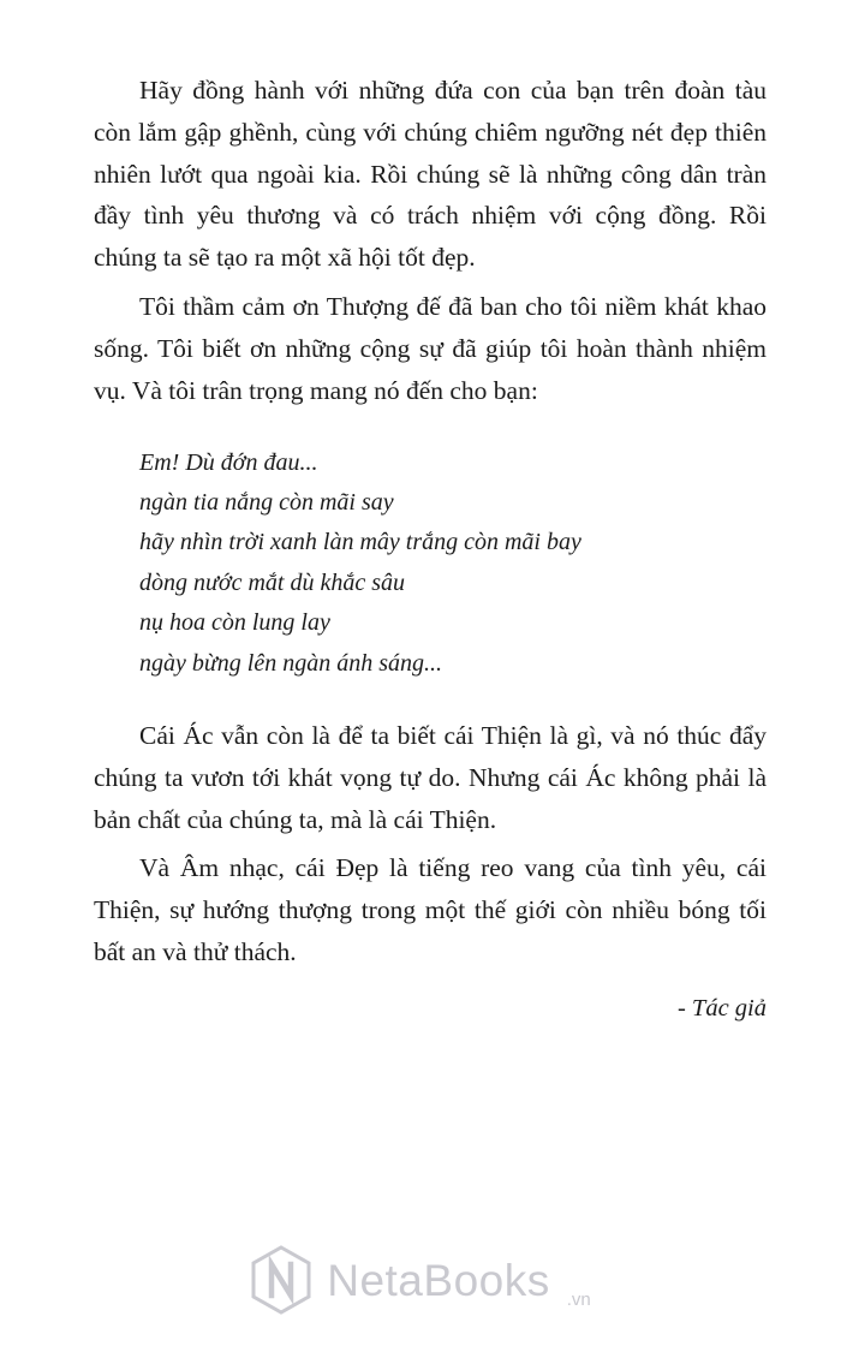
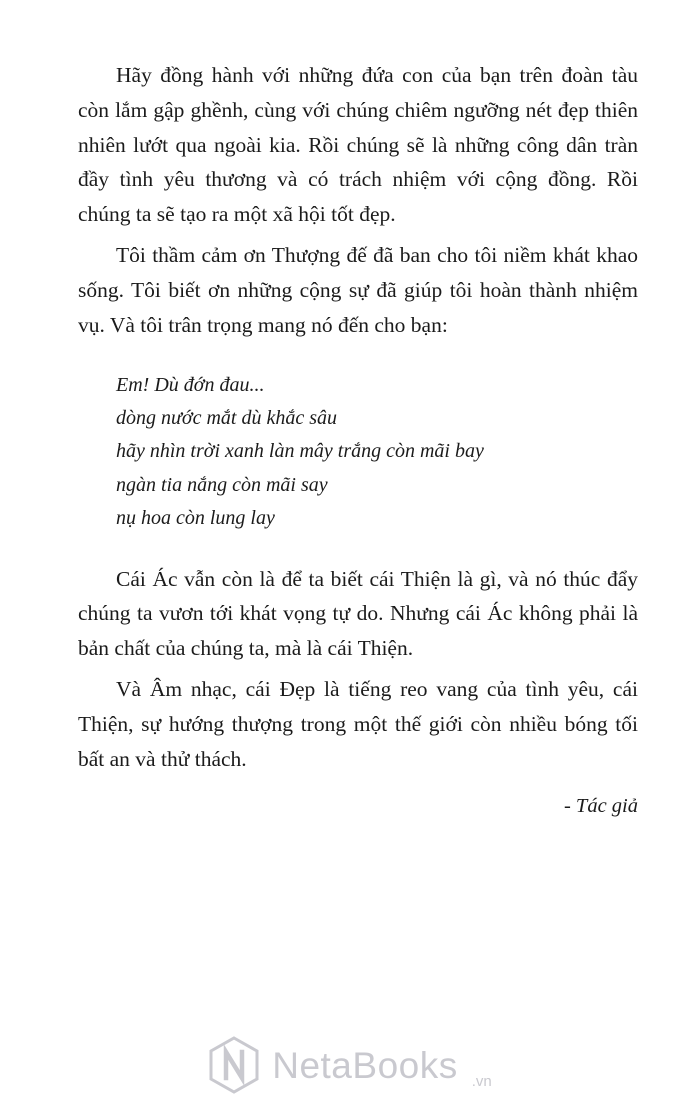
  Hãy đồng hành với những đứa con của bạn trên đoàn tàu còn lắm gập ghềnh, cùng với chúng chiêm ngưỡng nét đẹp thiên nhiên lướt qua ngoài kia. Rồi chúng sẽ là những công dân tràn đầy tình yêu thương và có trách nhiệm với cộng đồng. Rồi chúng ta sẽ tạo ra một xã hội tốt đẹp.
  Tôi thầm cảm ơn Thượng đế đã ban cho tôi niềm khát khao sống. Tôi biết ơn những cộng sự đã giúp tôi hoàn thành nhiệm vụ. Và tôi trân trọng mang nó đến cho bạn:
  Em! Dù đớn đau...
- ngàn tia nắng còn mãi say
+ dòng nước mắt dù khắc sâu
  hãy nhìn trời xanh làn mây trắng còn mãi bay
- dòng nước mắt dù khắc sâu
+ ngàn tia nắng còn mãi say
  nụ hoa còn lung lay
- ngày bừng lên ngàn ánh sáng...
  Cái Ác vẫn còn là để ta biết cái Thiện là gì, và nó thúc đẩy chúng ta vươn tới khát vọng tự do. Nhưng cái Ác không phải là bản chất của chúng ta, mà là cái Thiện.
  Và Âm nhạc, cái Đẹp là tiếng reo vang của tình yêu, cái Thiện, sự hướng thượng trong một thế giới còn nhiều bóng tối bất an và thử thách.
  - Tác giả
  NetaBooks
  .vn
